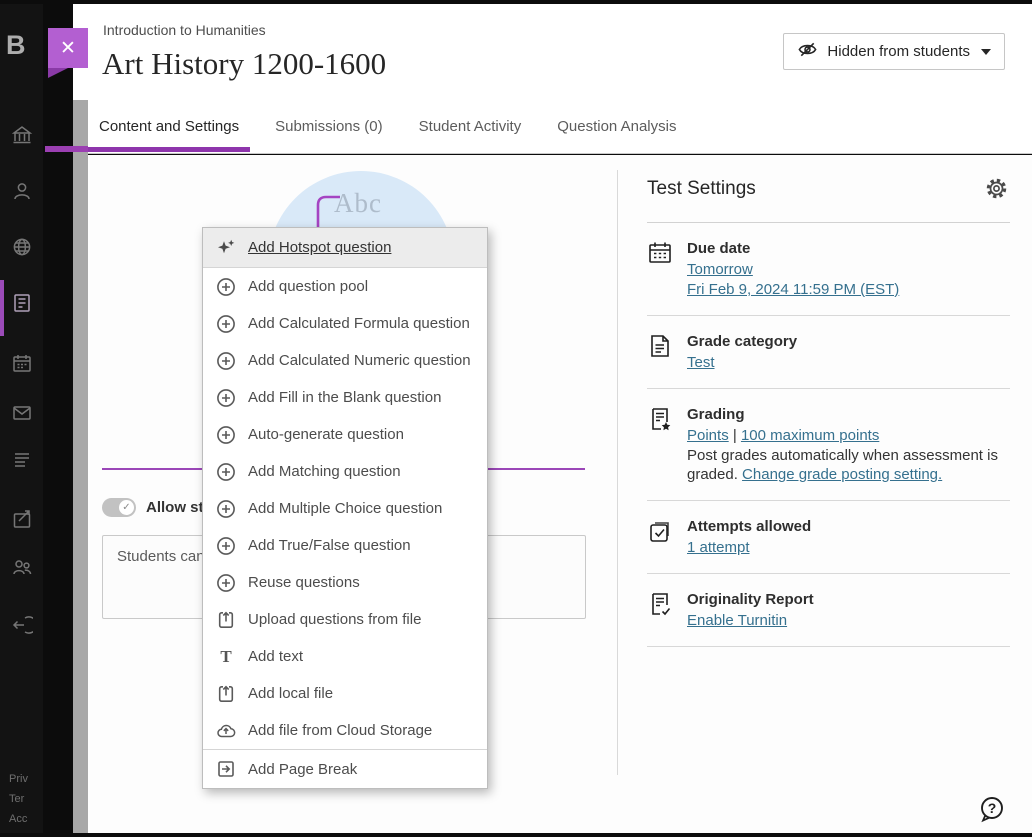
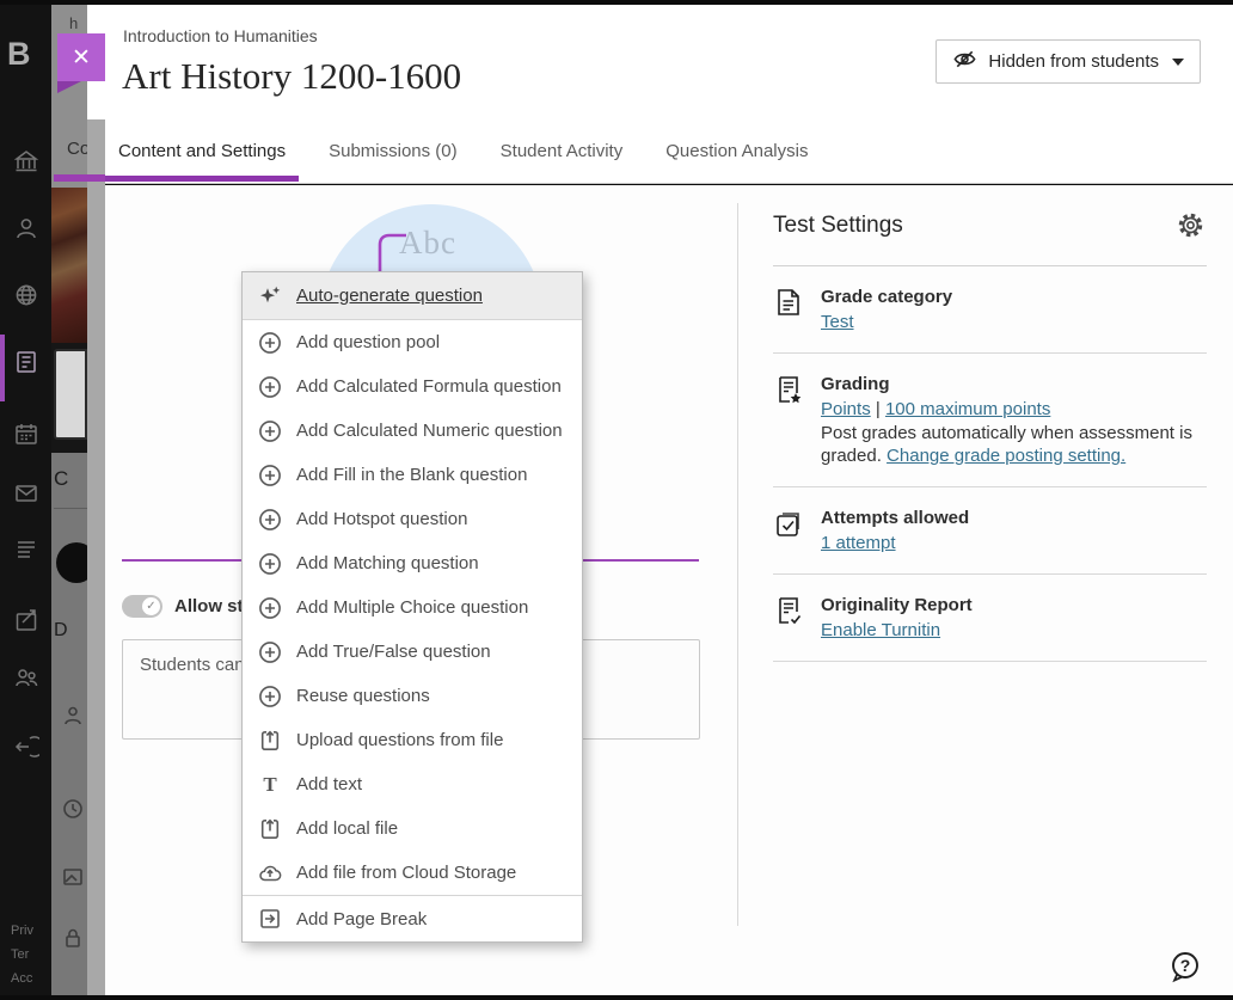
  B
  Priv
  Ter
  Acc
+ h
+ Co
+ C
+ D
  Introduction to Humanities
  Art History 1200-1600
  Hidden from students
  ✕
  Content and Settings
  Submissions (0)
  Student Activity
  Question Analysis
  Abc
  ✓
  Allow st
  Students can
  Test Settings
- Due date
- Tomorrow
- Fri Feb 9, 2024 11:59 PM (EST)
  Grade category
  Test
  Grading
  Points | 100 maximum points
  Post grades automatically when assessment is graded. Change grade posting setting.
  Attempts allowed
  1 attempt
  Originality Report
  Enable Turnitin
- Add Hotspot question
+ Auto-generate question
  Add question pool
  Add Calculated Formula question
  Add Calculated Numeric question
  Add Fill in the Blank question
- Auto-generate question
+ Add Hotspot question
  Add Matching question
  Add Multiple Choice question
  Add True/False question
  Reuse questions
  Upload questions from file
  T
  Add text
  Add local file
  Add file from Cloud Storage
  Add Page Break
  ?
